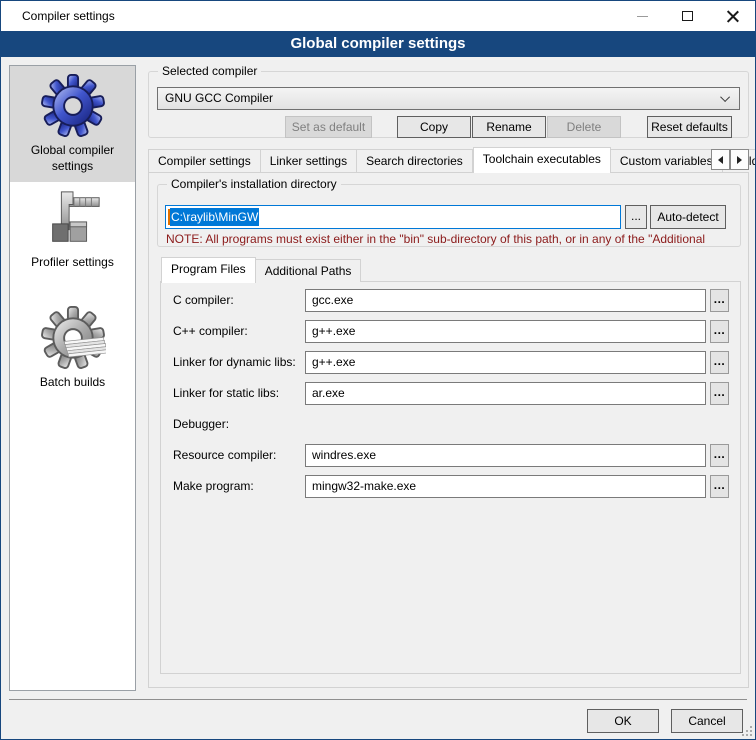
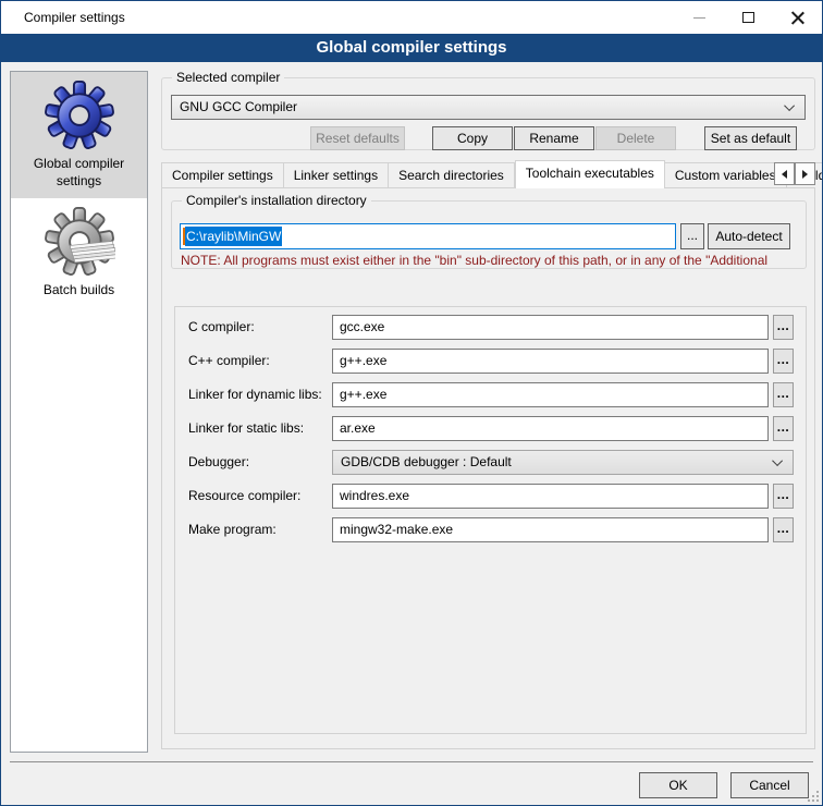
  Compiler settings
  Global compiler settings
  Global compiler settings
- Profiler settings
  Batch builds
  Selected compiler
  GNU GCC Compiler
- Set as default
+ Reset defaults
  Copy
  Rename
  Delete
- Reset defaults
+ Set as default
  Compiler settings
  Linker settings
  Search directories
  Toolchain executables
  Custom variables
  Compiler's installation directory
  C:\raylib\MinGW
  ...
  Auto-detect
  NOTE: All programs must exist either in the "bin" sub-directory of this path, or in any of the "Additional
- Program Files
- Additional Paths
  C compiler:
  gcc.exe
  ...
  C++ compiler:
  g++.exe
  ...
  Linker for dynamic libs:
  g++.exe
  ...
  Linker for static libs:
  ar.exe
  ...
  Debugger:
+ GDB/CDB debugger : Default
  Resource compiler:
  windres.exe
  ...
  Make program:
  mingw32-make.exe
  ...
  OK
  Cancel
